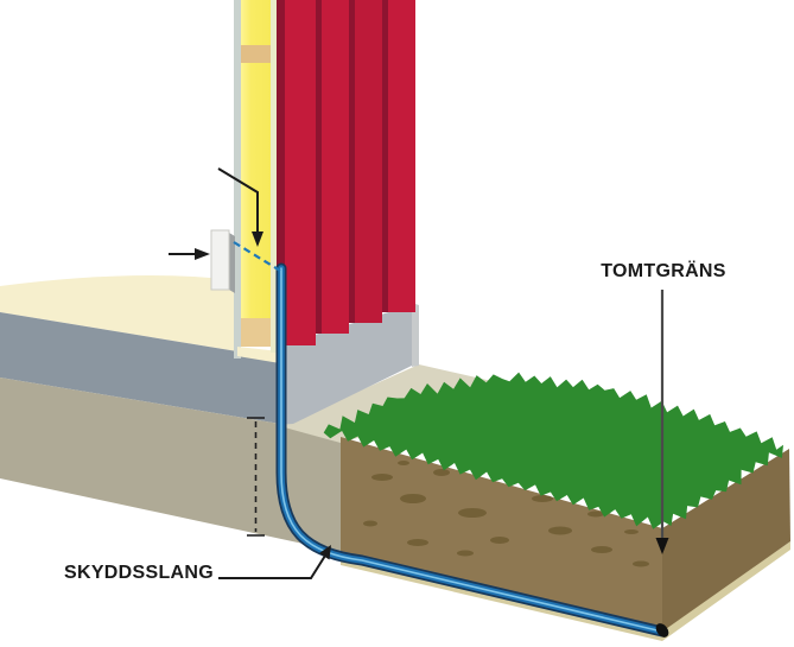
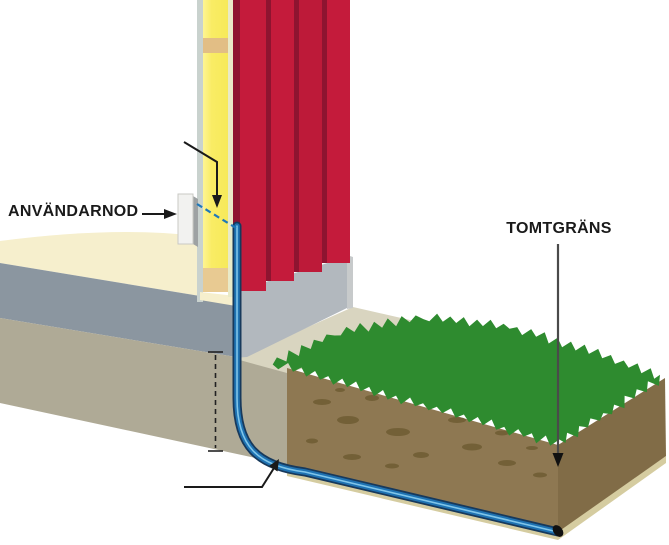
+ ANVÄNDARNOD
  TOMTGRÄNS
- SKYDDSSLANG
